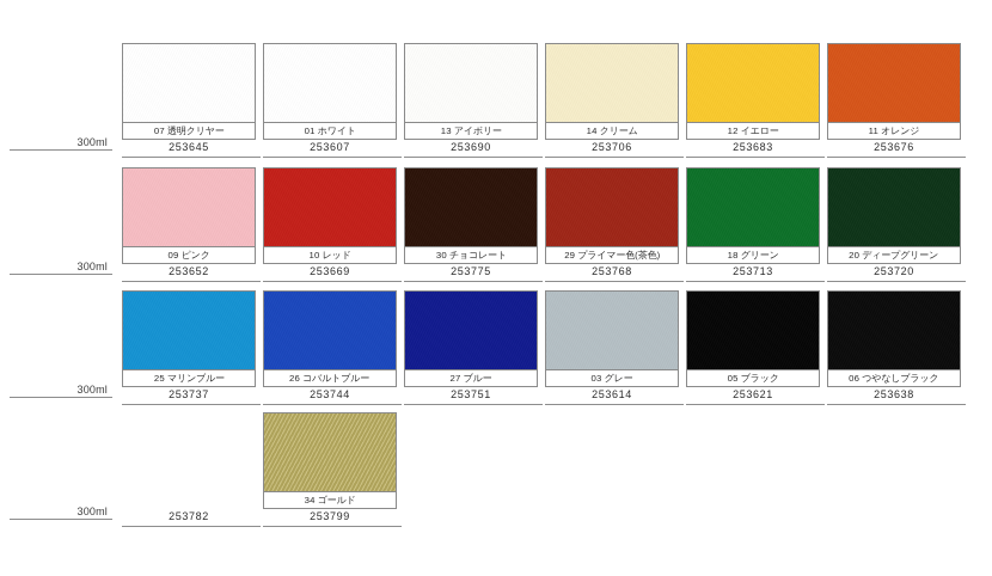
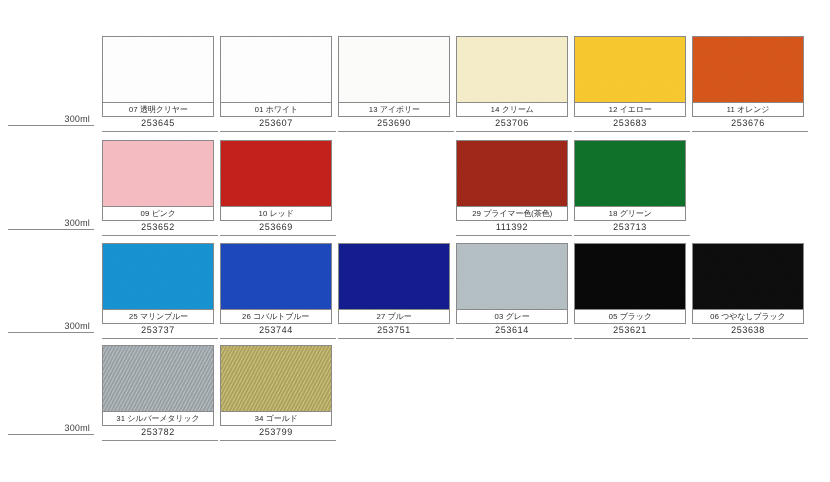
  300ml
  07 透明クリヤー
  253645
  01 ホワイト
  253607
  13 アイボリー
  253690
  14 クリーム
  253706
  12 イエロー
  253683
  11 オレンジ
  253676
  300ml
  09 ピンク
  253652
  10 レッド
  253669
- 30 チョコレート
- 253775
  29 プライマー色(茶色)
- 253768
+ 111392
  18 グリーン
  253713
- 20 ディープグリーン
- 253720
  300ml
  25 マリンブルー
  253737
  26 コバルトブルー
  253744
  27 ブルー
  253751
  03 グレー
  253614
  05 ブラック
  253621
  06 つやなしブラック
  253638
  300ml
+ 31 シルバーメタリック
  253782
  34 ゴールド
  253799
